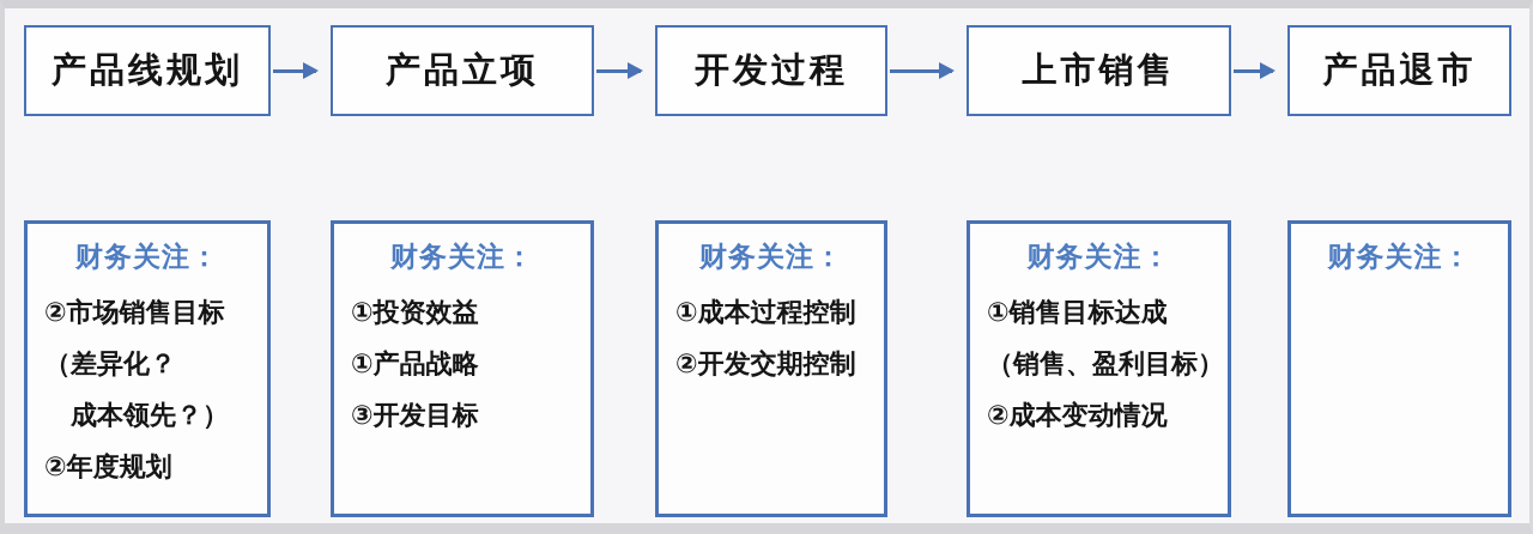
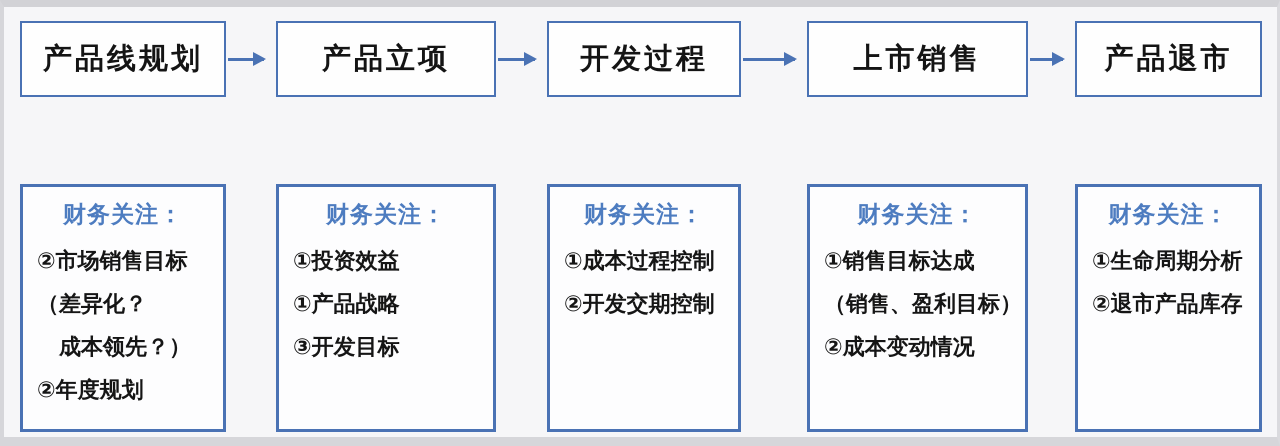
  产品线规划
  产品立项
  开发过程
  上市销售
  产品退市
  财务关注：
  ②市场销售目标
  （差异化？
  成本领先？）
  ②年度规划
  财务关注：
  ①投资效益
  ①产品战略
  ③开发目标
  财务关注：
  ①成本过程控制
  ②开发交期控制
  财务关注：
  ①销售目标达成
  （销售、盈利目标）
  ②成本变动情况
  财务关注：
+ ①生命周期分析
+ ②退市产品库存
